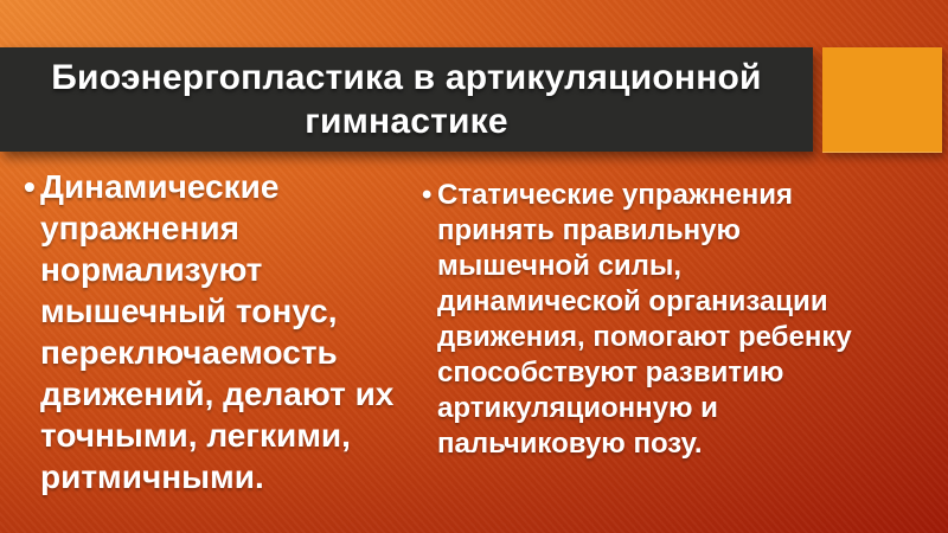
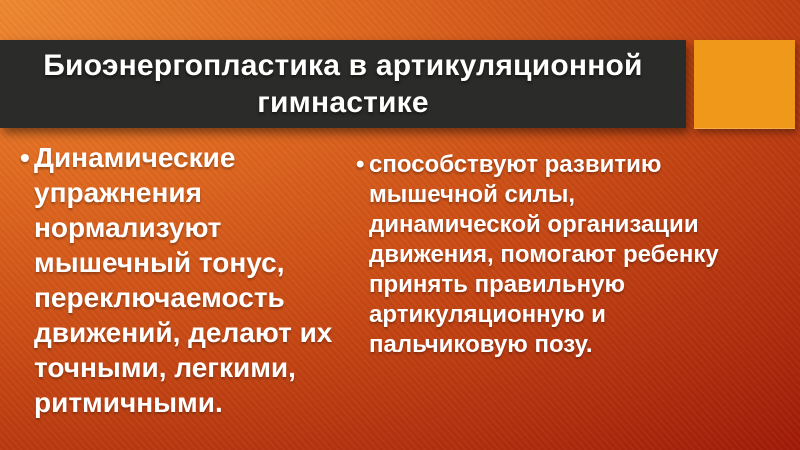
  Биоэнергопластика в артикуляционной
  гимнастике
  •
  Динамические
  упражнения
  нормализуют
  мышечный тонус,
  переключаемость
  движений, делают их
  точными, легкими,
  ритмичными.
  •
- Статические упражнения
- принять правильную
+ способствуют развитию
  мышечной силы,
  динамической организации
  движения, помогают ребенку
- способствуют развитию
+ принять правильную
  артикуляционную и
  пальчиковую позу.
